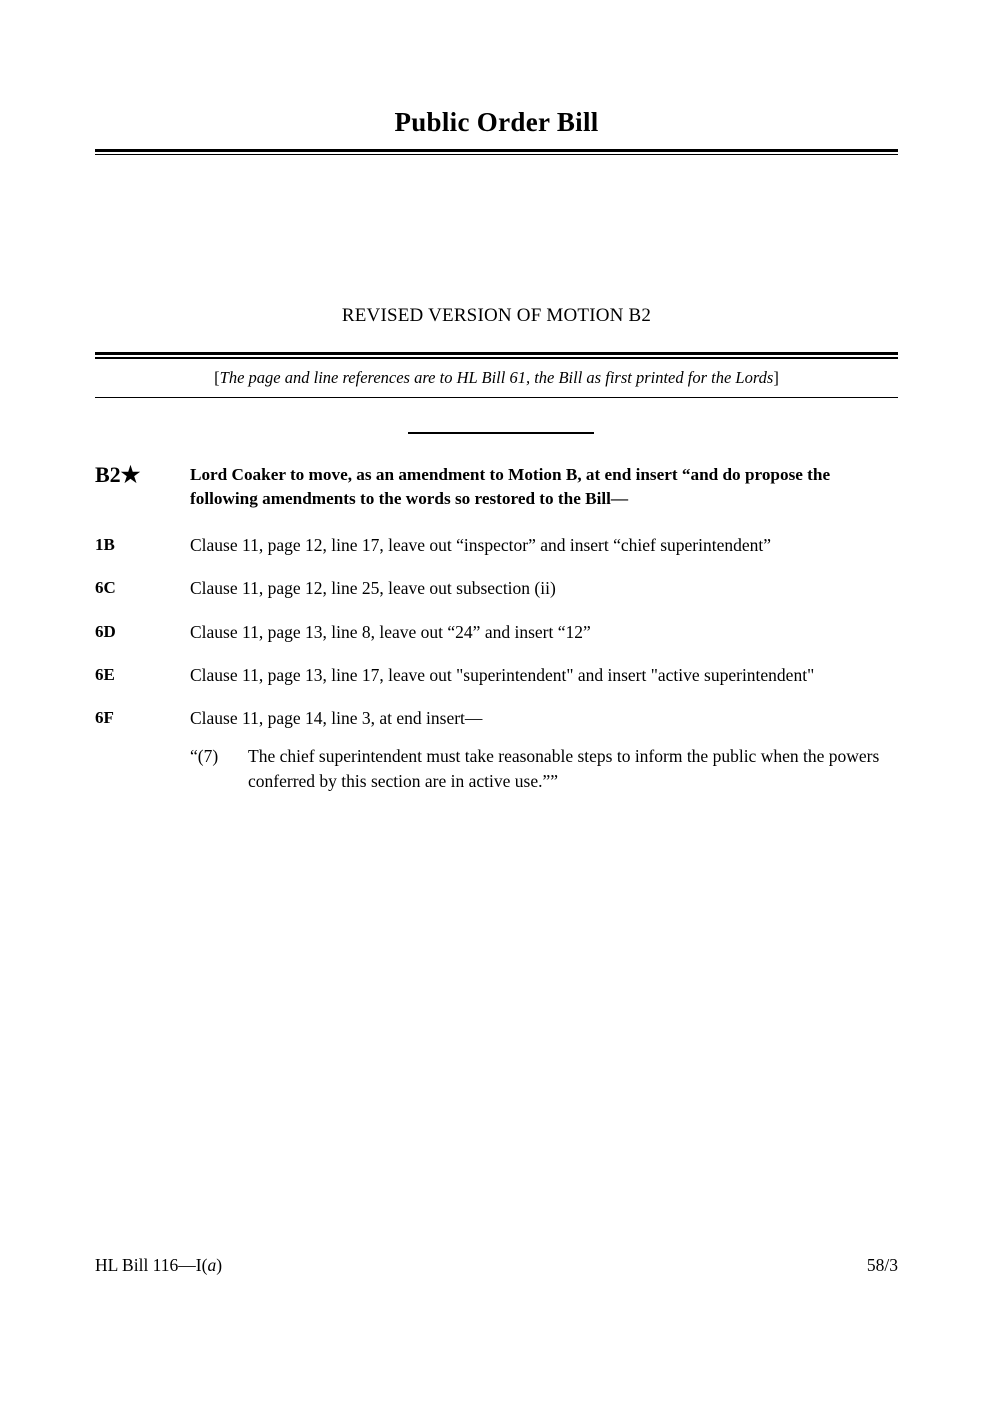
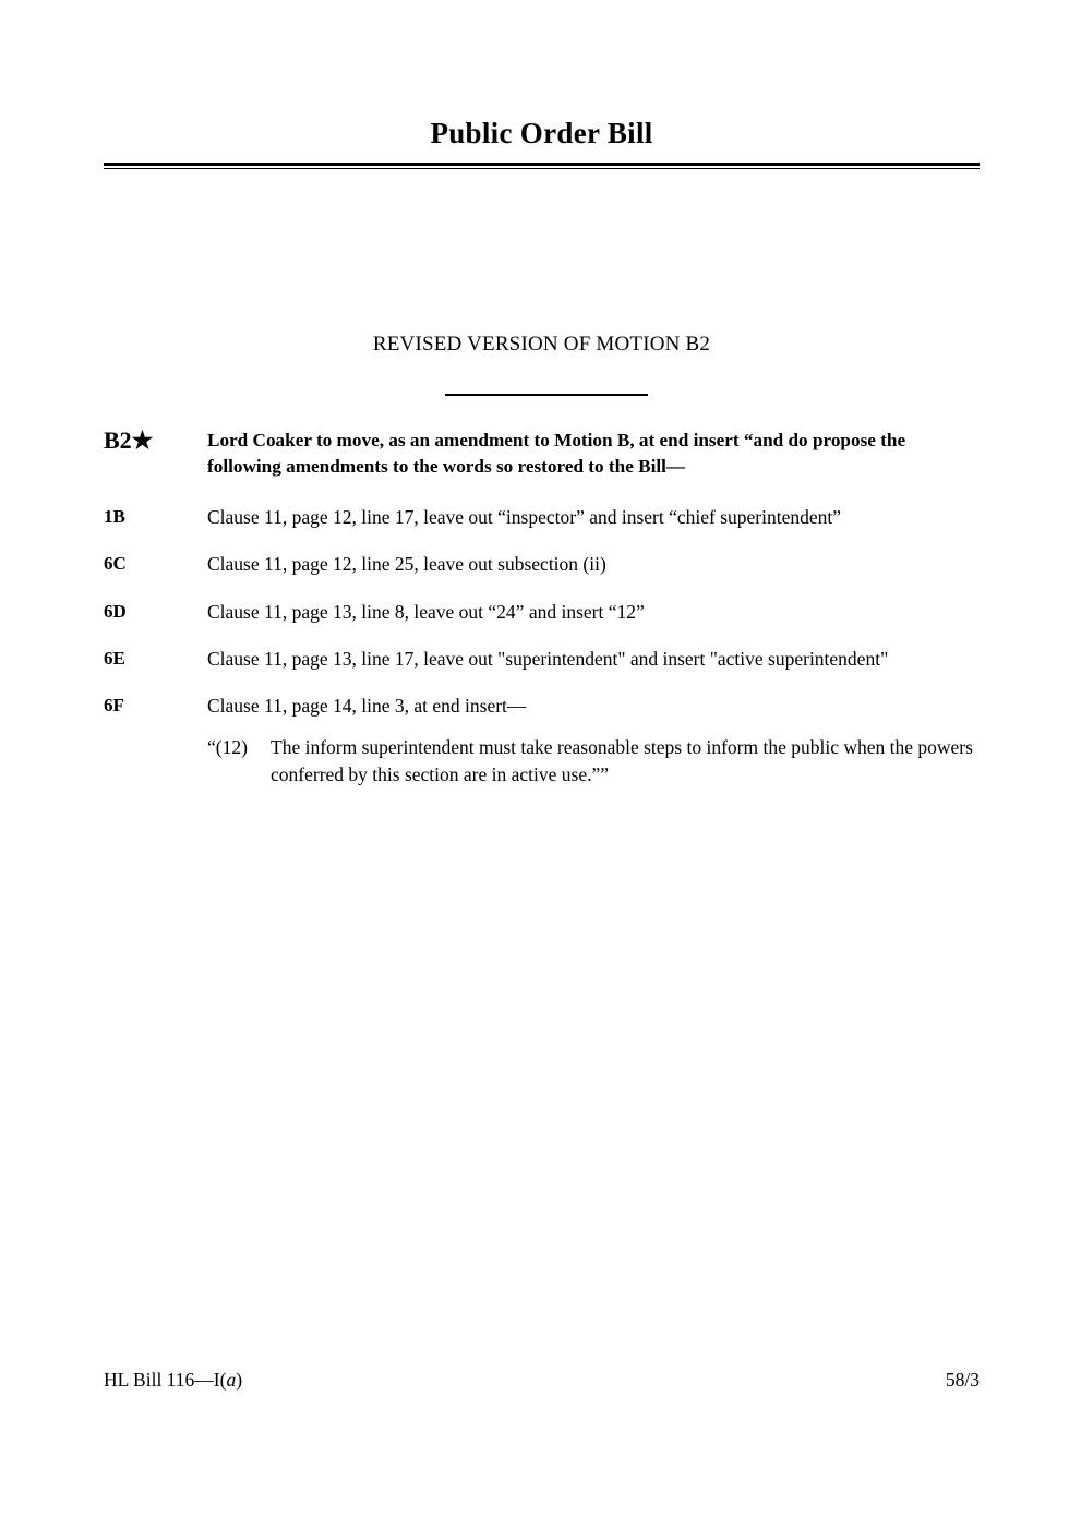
  Public Order Bill
  REVISED VERSION OF MOTION B2
- [The page and line references are to HL Bill 61, the Bill as first printed for the Lords]
  B2★
  Lord Coaker to move, as an amendment to Motion B, at end insert “and do propose the following amendments to the words so restored to the Bill—
  1B
  Clause 11, page 12, line 17, leave out “inspector” and insert “chief superintendent”
  6C
  Clause 11, page 12, line 25, leave out subsection (ii)
  6D
  Clause 11, page 13, line 8, leave out “24” and insert “12”
  6E
  Clause 11, page 13, line 17, leave out "superintendent" and insert "active superintendent"
  6F
  Clause 11, page 14, line 3, at end insert—
- “(7)
+ “(12)
- The chief superintendent must take reasonable steps to inform the public when the powers conferred by this section are in active use.””
+ The inform superintendent must take reasonable steps to inform the public when the powers conferred by this section are in active use.””
  HL Bill 116—I(a)
  58/3
